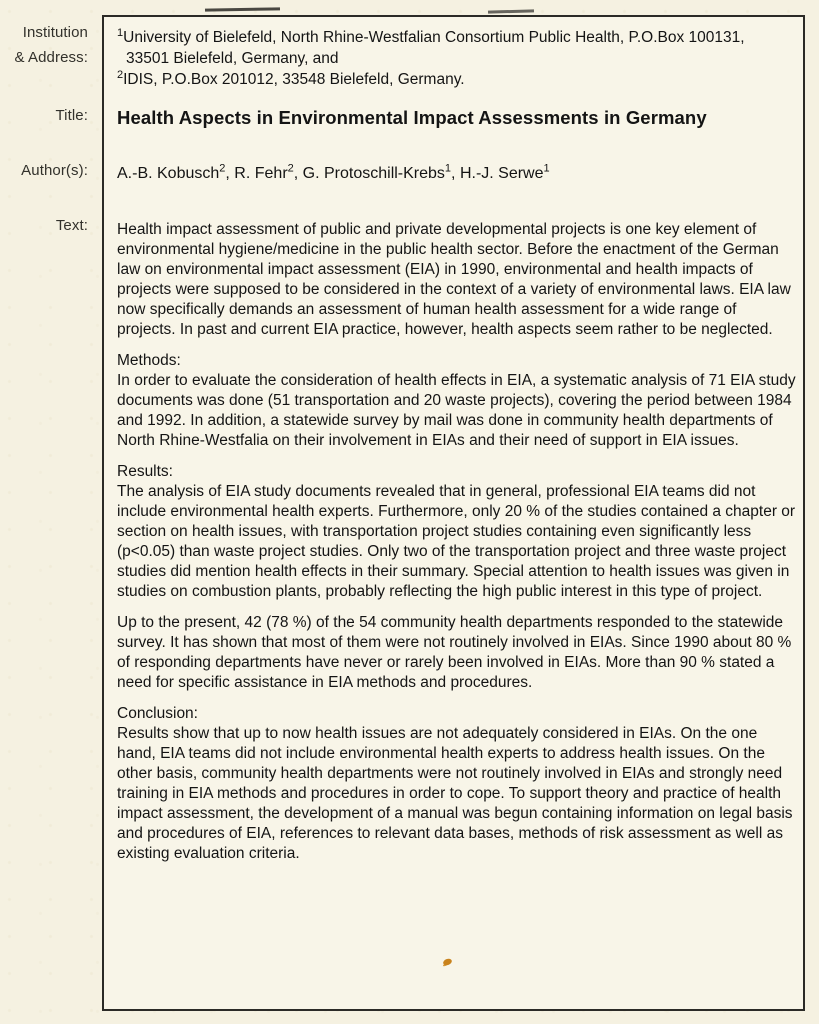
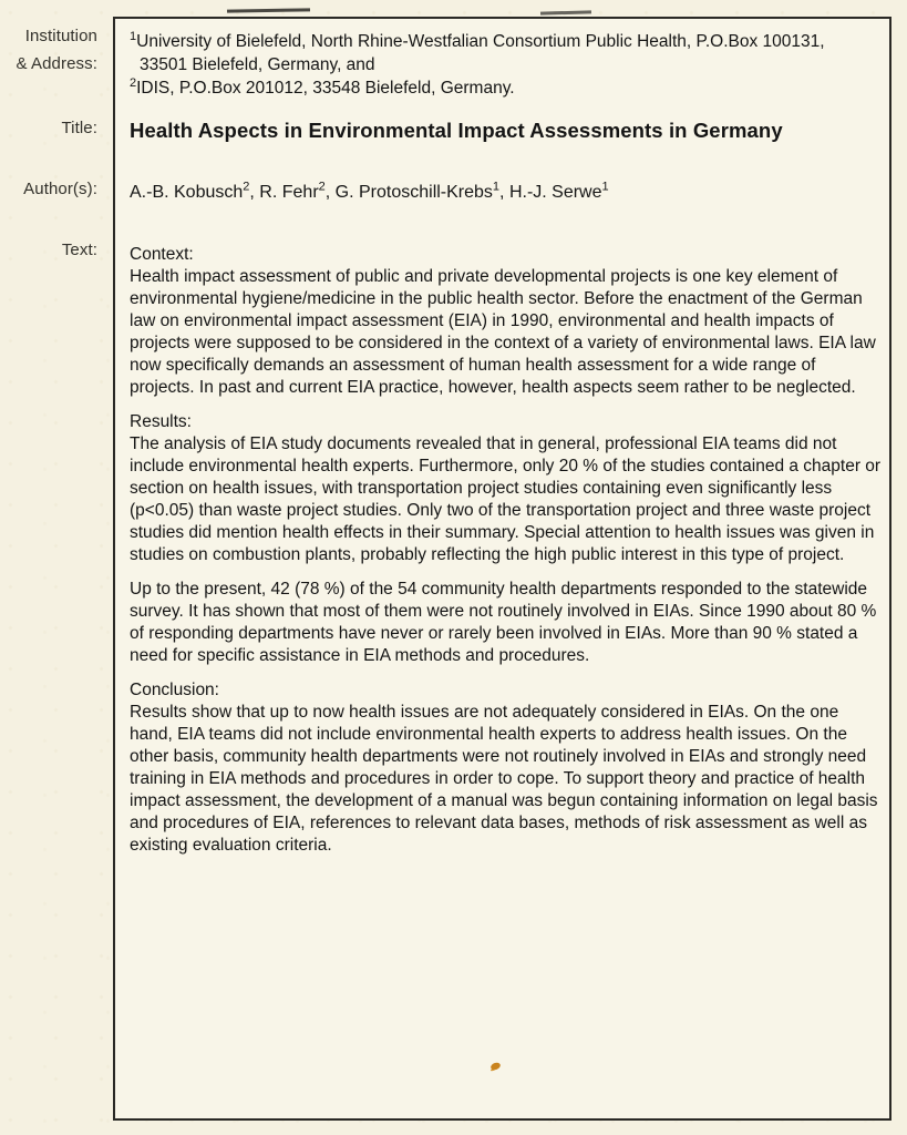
  Institution
  & Address:
  Title:
  Author(s):
  Text:
  1University of Bielefeld, North Rhine-Westfalian Consortium Public Health, P.O.Box 100131,
  33501 Bielefeld, Germany, and
  2IDIS, P.O.Box 201012, 33548 Bielefeld, Germany.
  Health Aspects in Environmental Impact Assessments in Germany
  A.-B. Kobusch2, R. Fehr2, G. Protoschill-Krebs1, H.-J. Serwe1
+ Context:
  Health impact assessment of public and private developmental projects is one key element of environmental hygiene/medicine in the public health sector. Before the enactment of the German law on environmental impact assessment (EIA) in 1990, environmental and health impacts of projects were supposed to be considered in the context of a variety of environmental laws. EIA law now specifically demands an assessment of human health assessment for a wide range of projects. In past and current EIA practice, however, health aspects seem rather to be neglected.
- Methods:
- In order to evaluate the consideration of health effects in EIA, a systematic analysis of 71 EIA study documents was done (51 transportation and 20 waste projects), covering the period between 1984 and 1992. In addition, a statewide survey by mail was done in community health departments of North Rhine-Westfalia on their involvement in EIAs and their need of support in EIA issues.
  Results:
  The analysis of EIA study documents revealed that in general, professional EIA teams did not include environmental health experts. Furthermore, only 20 % of the studies contained a chapter or section on health issues, with transportation project studies containing even significantly less (p<0.05) than waste project studies. Only two of the transportation project and three waste project studies did mention health effects in their summary. Special attention to health issues was given in studies on combustion plants, probably reflecting the high public interest in this type of project.
  Up to the present, 42 (78 %) of the 54 community health departments responded to the statewide survey. It has shown that most of them were not routinely involved in EIAs. Since 1990 about 80 % of responding departments have never or rarely been involved in EIAs. More than 90 % stated a need for specific assistance in EIA methods and procedures.
  Conclusion:
  Results show that up to now health issues are not adequately considered in EIAs. On the one hand, EIA teams did not include environmental health experts to address health issues. On the other basis, community health departments were not routinely involved in EIAs and strongly need training in EIA methods and procedures in order to cope. To support theory and practice of health impact assessment, the development of a manual was begun containing information on legal basis and procedures of EIA, references to relevant data bases, methods of risk assessment as well as existing evaluation criteria.
